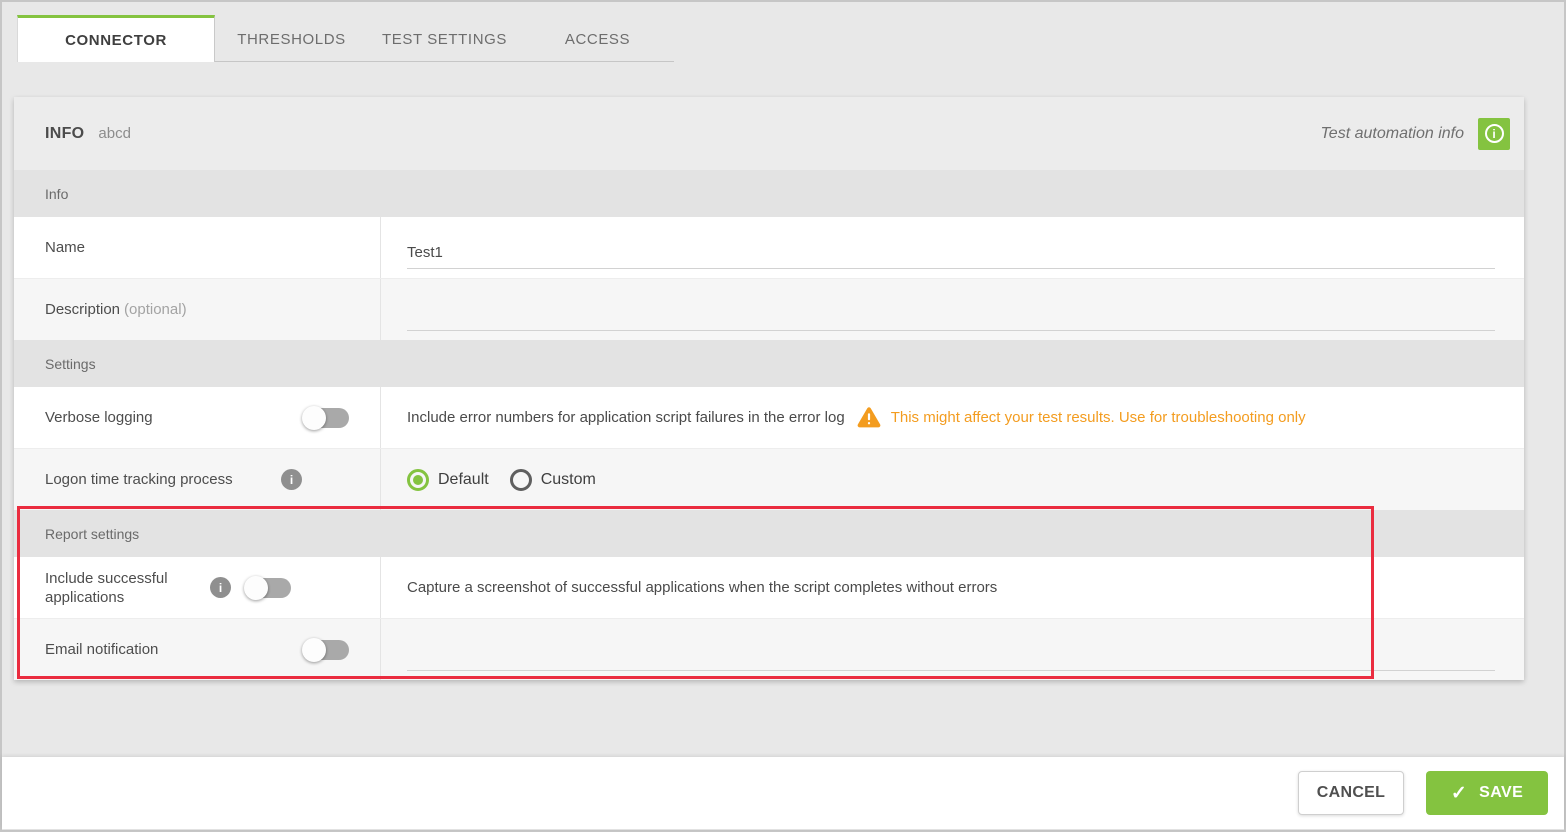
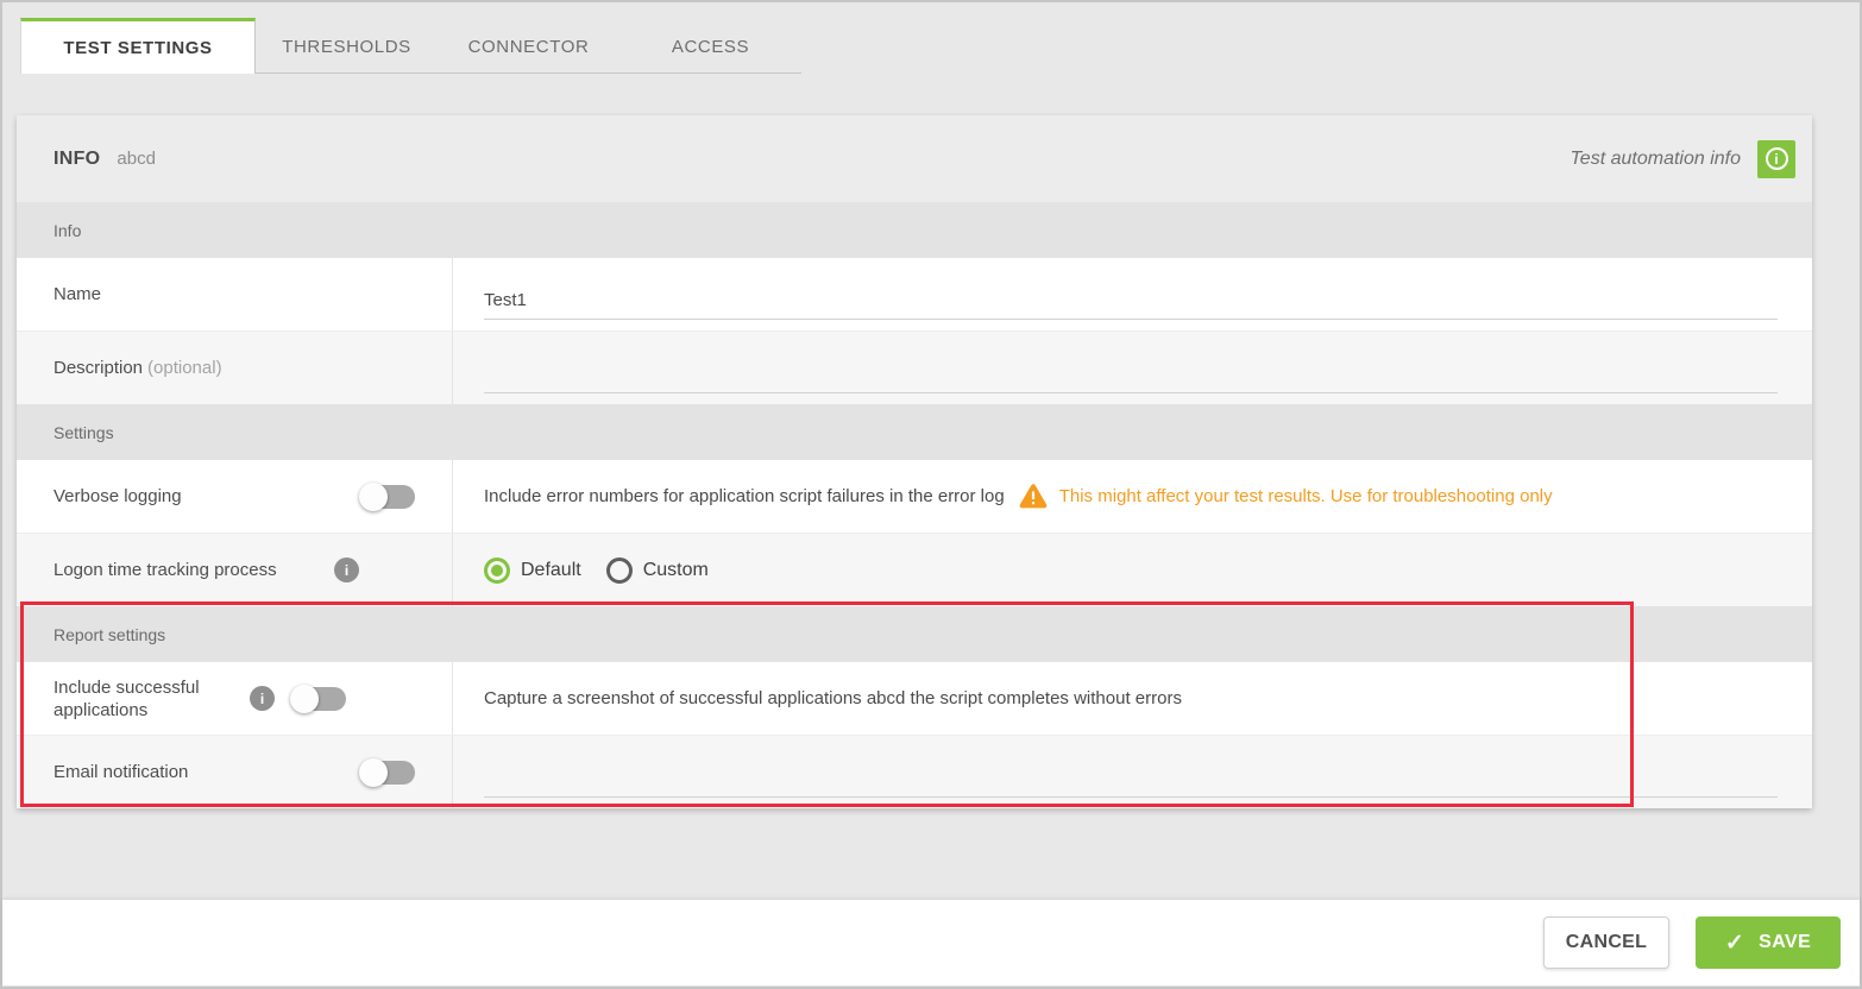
- CONNECTOR
+ TEST SETTINGS
  THRESHOLDS
- TEST SETTINGS
+ CONNECTOR
  ACCESS
  INFO
  abcd
  Test automation info
  i
  Info
  Name
  Test1
  Description (optional)
  Settings
  Verbose logging
  Include error numbers for application script failures in the error log
  This might affect your test results. Use for troubleshooting only
  Logon time tracking process
  i
  Default
  Custom
  Report settings
  Include successful applications
  i
- Capture a screenshot of successful applications when the script completes without errors
+ Capture a screenshot of successful applications abcd the script completes without errors
  Email notification
  CANCEL
  ✓
  SAVE
